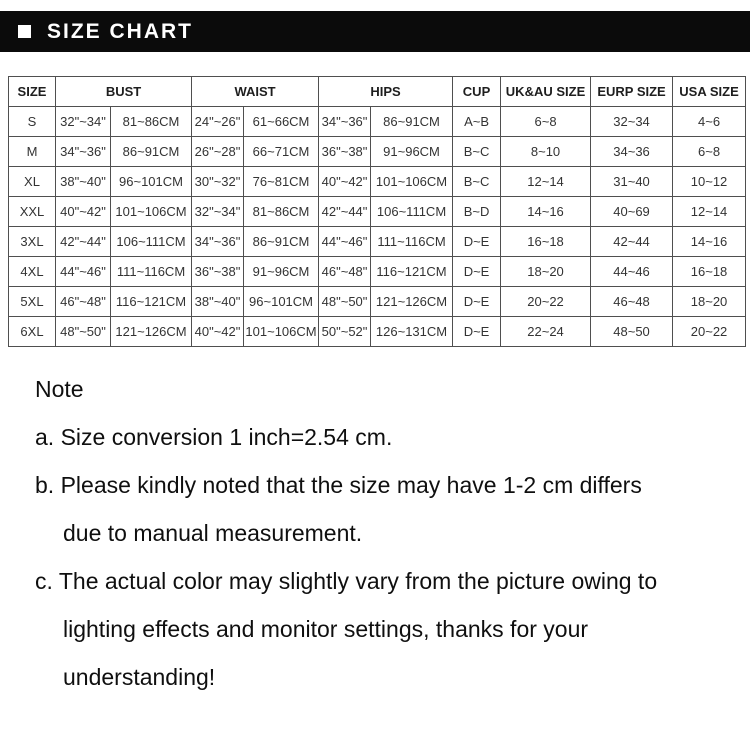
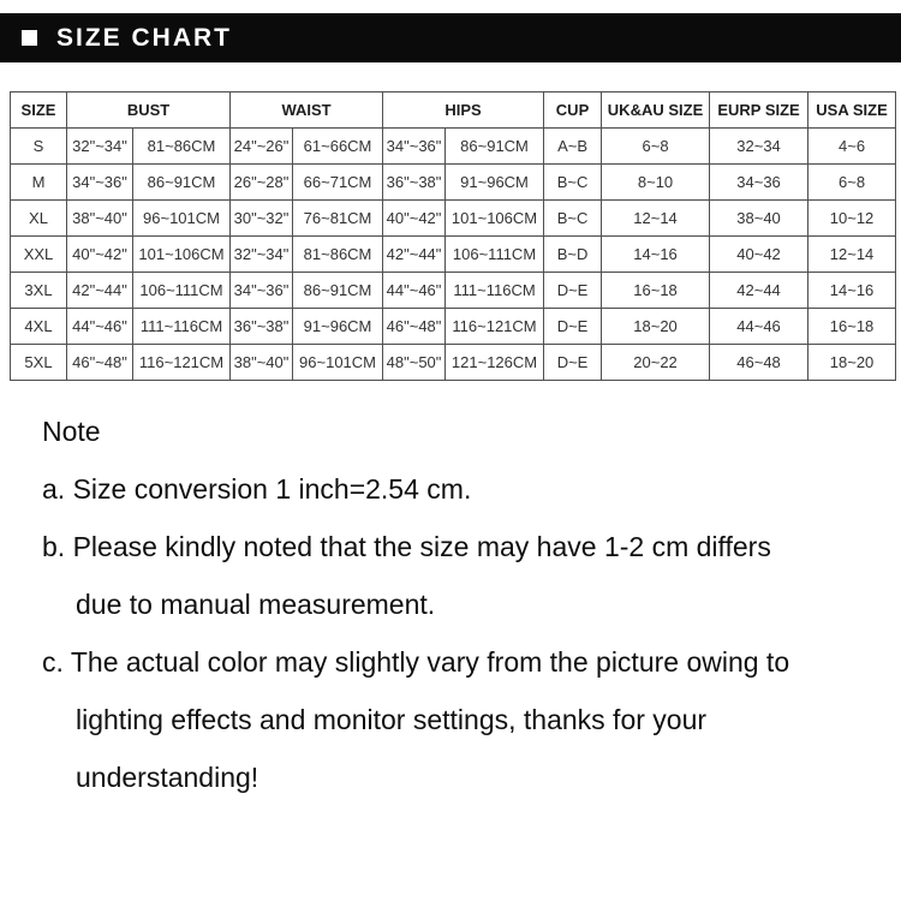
  SIZE CHART
  SIZE	BUST	WAIST	HIPS	CUP	UK&AU SIZE	EURP SIZE	USA SIZE
  S	32"~34"	81~86CM	24"~26"	61~66CM	34"~36"	86~91CM	A~B	6~8	32~34	4~6
  M	34"~36"	86~91CM	26"~28"	66~71CM	36"~38"	91~96CM	B~C	8~10	34~36	6~8
- XL	38"~40"	96~101CM	30"~32"	76~81CM	40"~42"	101~106CM	B~C	12~14	31~40	10~12
+ XL	38"~40"	96~101CM	30"~32"	76~81CM	40"~42"	101~106CM	B~C	12~14	38~40	10~12
- XXL	40"~42"	101~106CM	32"~34"	81~86CM	42"~44"	106~111CM	B~D	14~16	40~69	12~14
+ XXL	40"~42"	101~106CM	32"~34"	81~86CM	42"~44"	106~111CM	B~D	14~16	40~42	12~14
  3XL	42"~44"	106~111CM	34"~36"	86~91CM	44"~46"	111~116CM	D~E	16~18	42~44	14~16
  4XL	44"~46"	111~116CM	36"~38"	91~96CM	46"~48"	116~121CM	D~E	18~20	44~46	16~18
  5XL	46"~48"	116~121CM	38"~40"	96~101CM	48"~50"	121~126CM	D~E	20~22	46~48	18~20
- 6XL	48"~50"	121~126CM	40"~42"	101~106CM	50"~52"	126~131CM	D~E	22~24	48~50	20~22
  Note
  a. Size conversion 1 inch=2.54 cm.
  b. Please kindly noted that the size may have 1-2 cm differs
  due to manual measurement.
  c. The actual color may slightly vary from the picture owing to
  lighting effects and monitor settings, thanks for your
  understanding!
